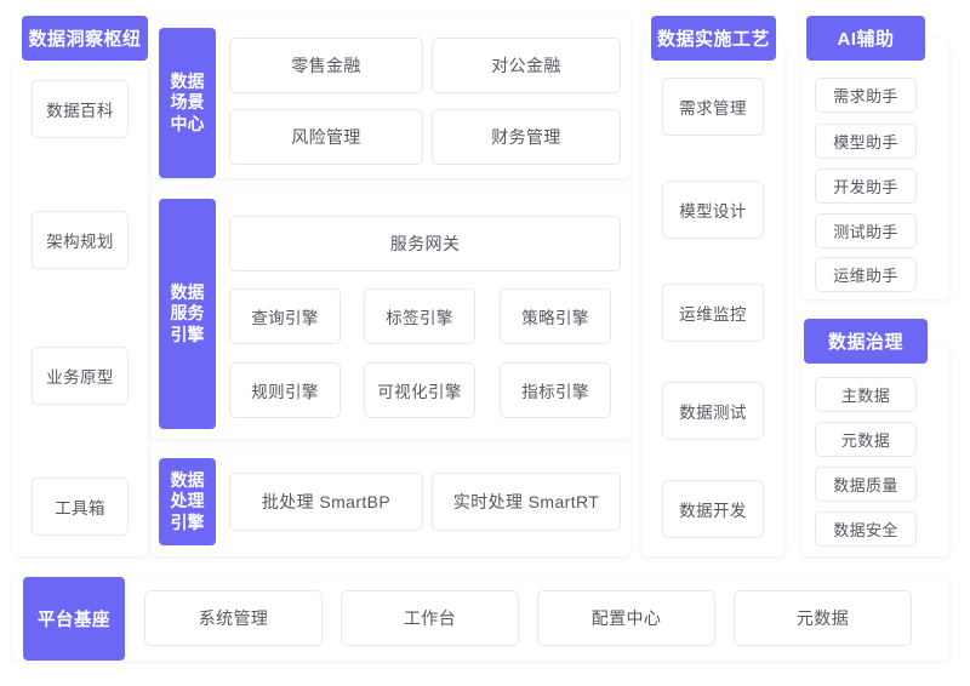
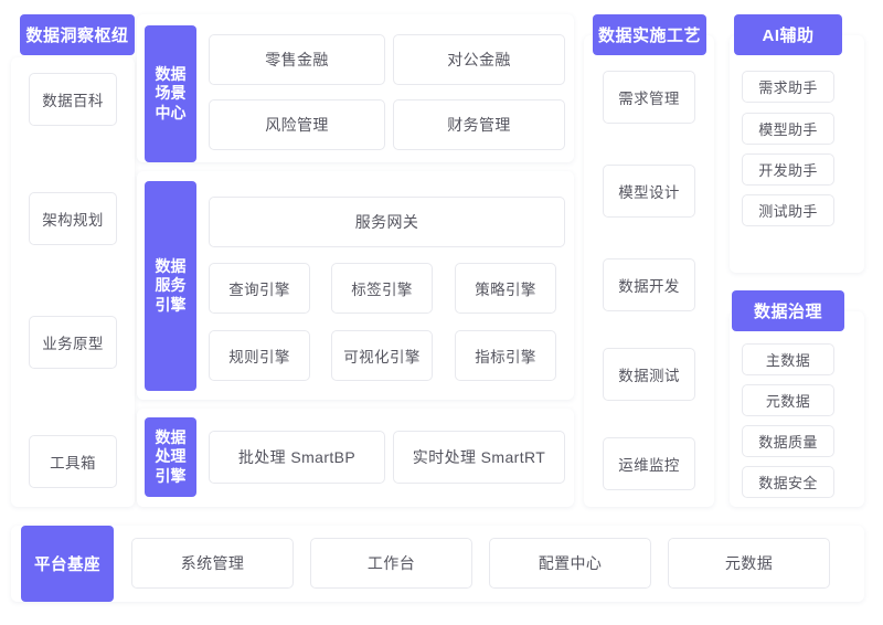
  数据洞察枢纽
  数据百科
  架构规划
  业务原型
  工具箱
  数据场景中心
  零售金融
  对公金融
  风险管理
  财务管理
  数据服务引擎
  服务网关
  查询引擎
  标签引擎
  策略引擎
  规则引擎
  可视化引擎
  指标引擎
  数据处理引擎
  批处理 SmartBP
  实时处理 SmartRT
  数据实施工艺
  需求管理
  模型设计
- 运维监控
+ 数据开发
  数据测试
- 数据开发
+ 运维监控
  AI辅助
  需求助手
  模型助手
  开发助手
  测试助手
- 运维助手
  数据治理
  主数据
  元数据
  数据质量
  数据安全
  平台基座
  系统管理
  工作台
  配置中心
  元数据
